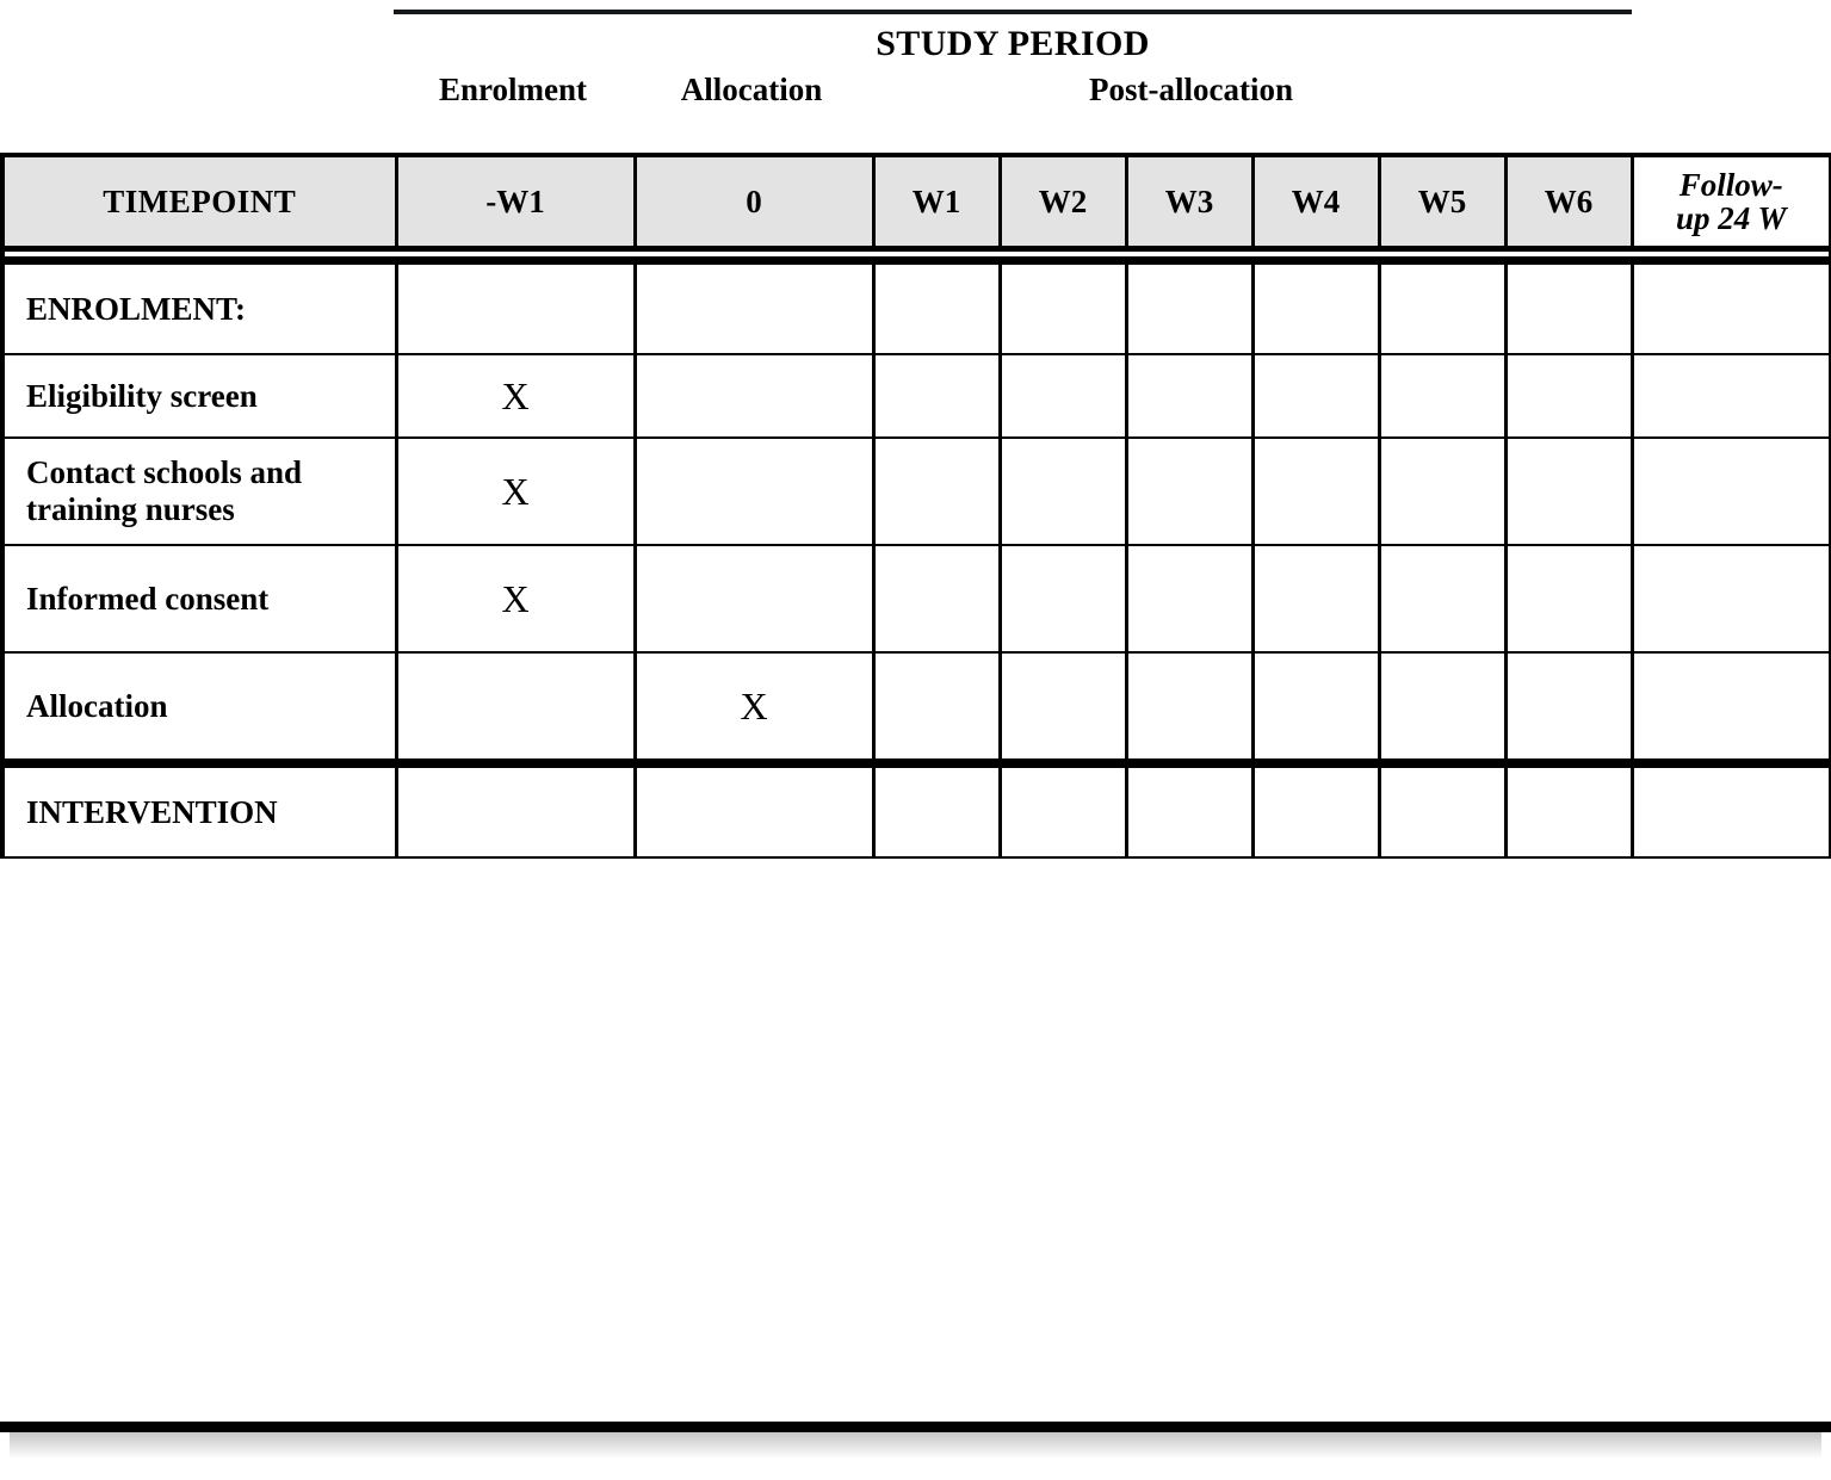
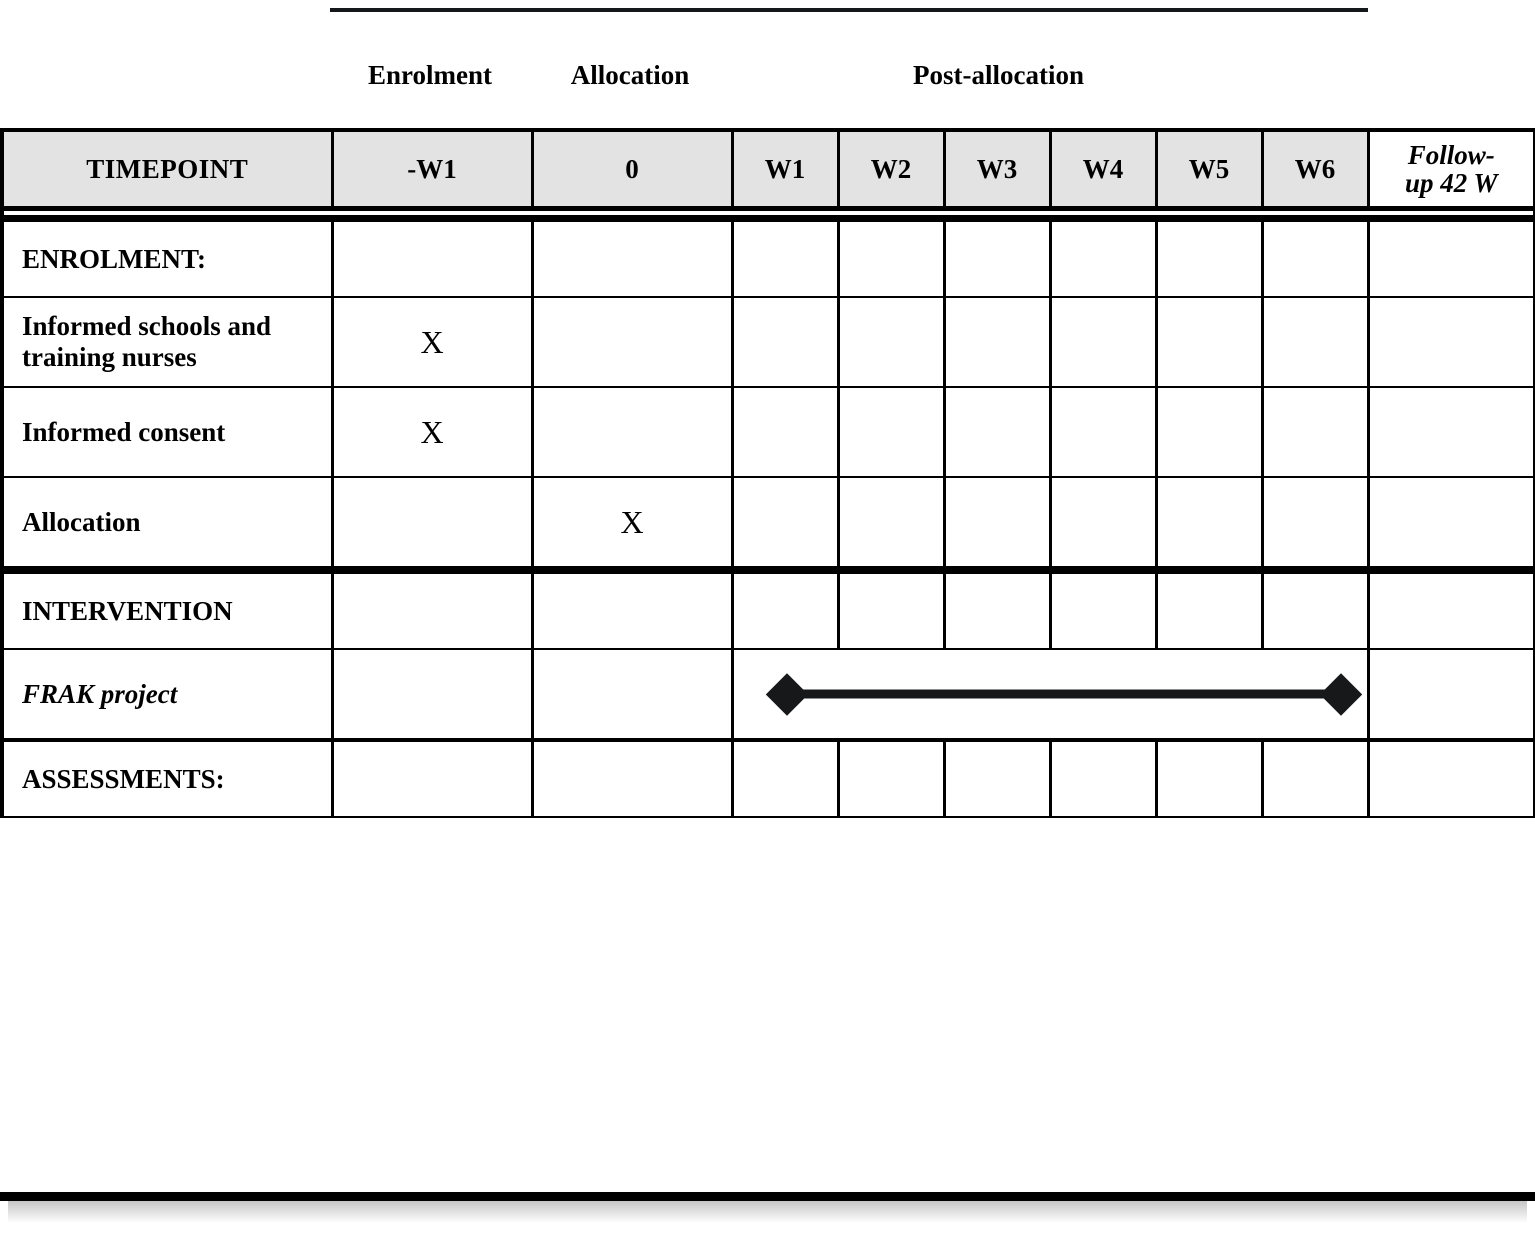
- STUDY PERIOD
  Enrolment
  Allocation
  Post-allocation
- TIMEPOINT	-W1	0	W1	W2	W3	W4	W5	W6	Follow- up 24 W
+ TIMEPOINT	-W1	0	W1	W2	W3	W4	W5	W6	Follow- up 42 W
  ENROLMENT:
- Eligibility screen	X
- Contact schools and training nurses	X
+ Informed schools and training nurses	X
  Informed consent	X
  Allocation		X
  INTERVENTION
+ FRAK project
+ ASSESSMENTS:
